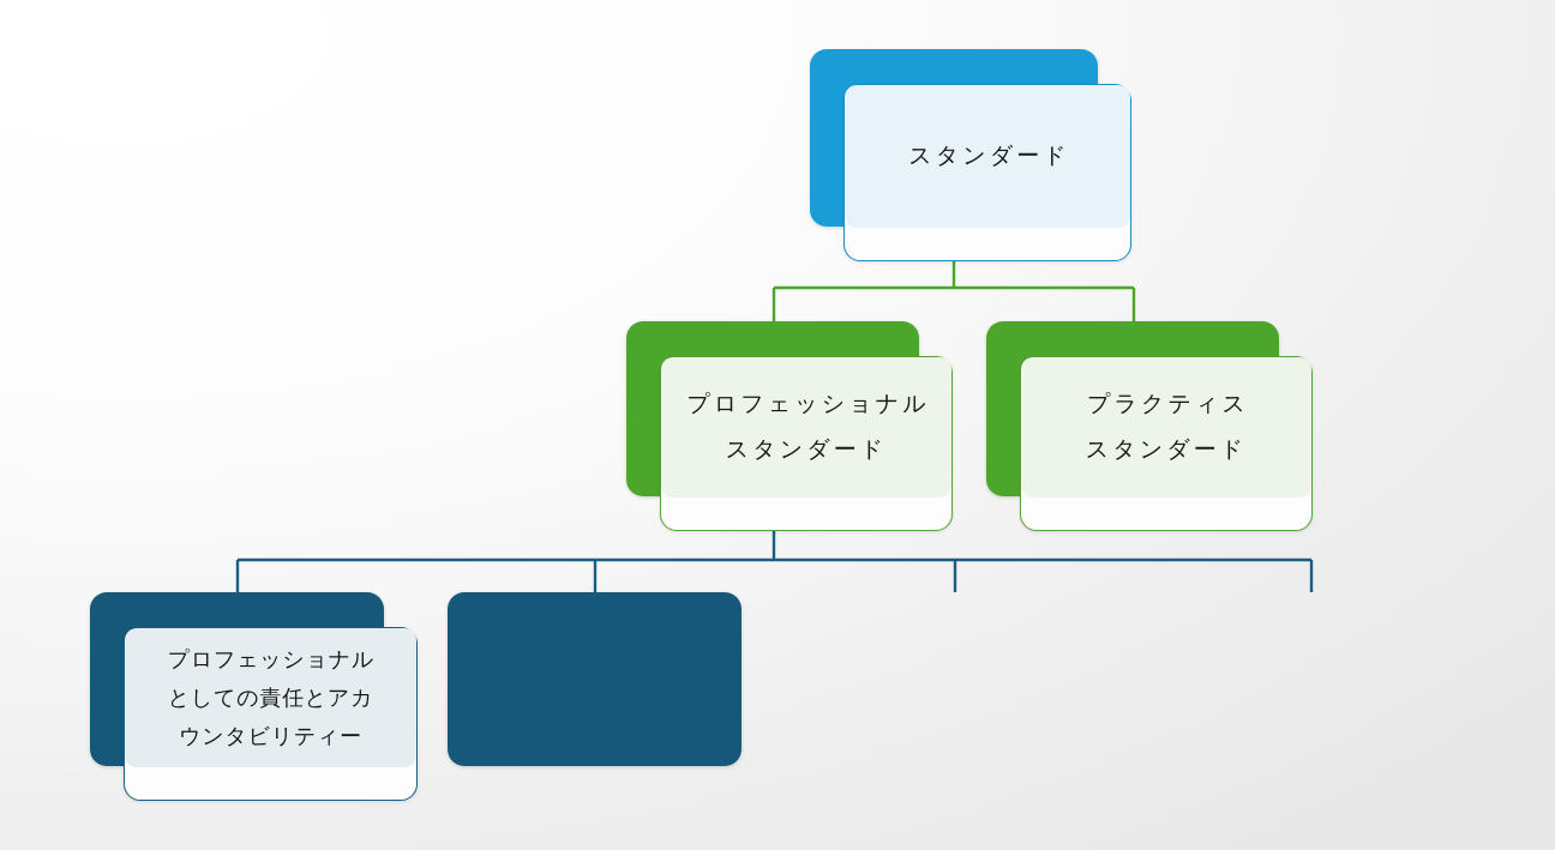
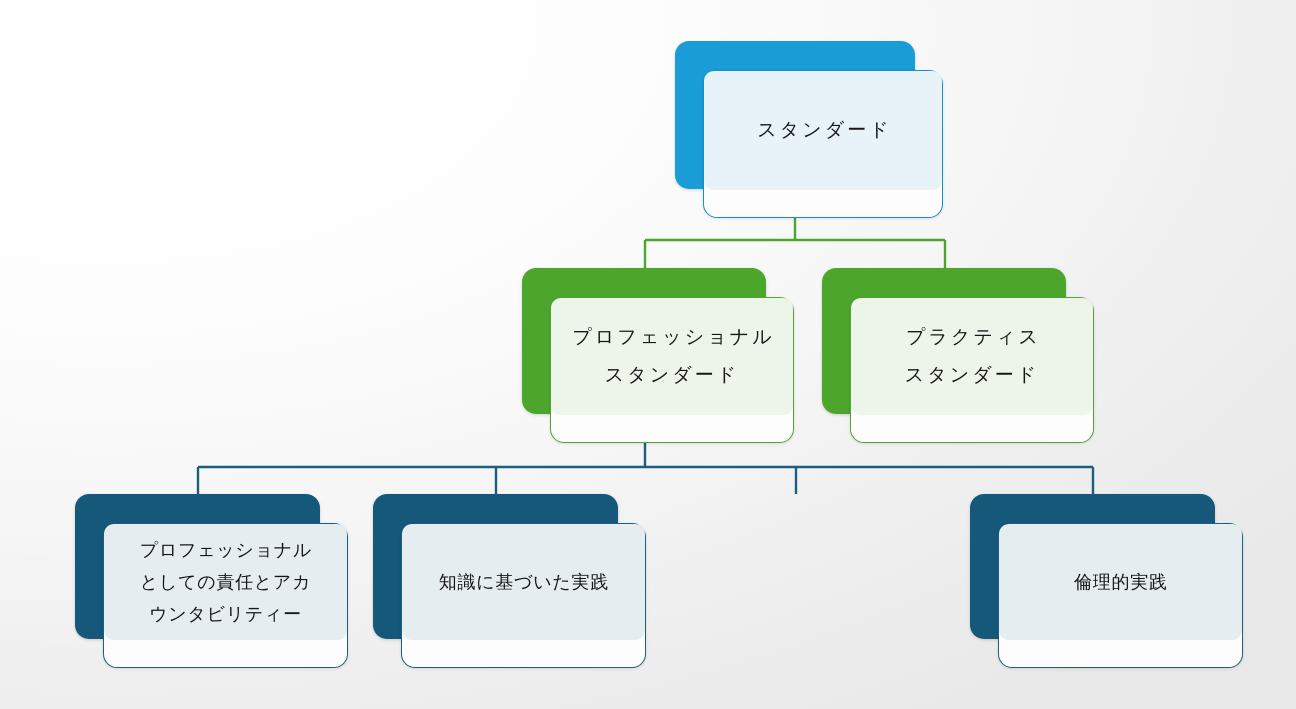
  スタンダード
  プロフェッショナル
  スタンダード
  プラクティス
  スタンダード
  プロフェッショナル
  としての責任とアカ
  ウンタビリティー
+ 知識に基づいた実践
+ 倫理的実践
